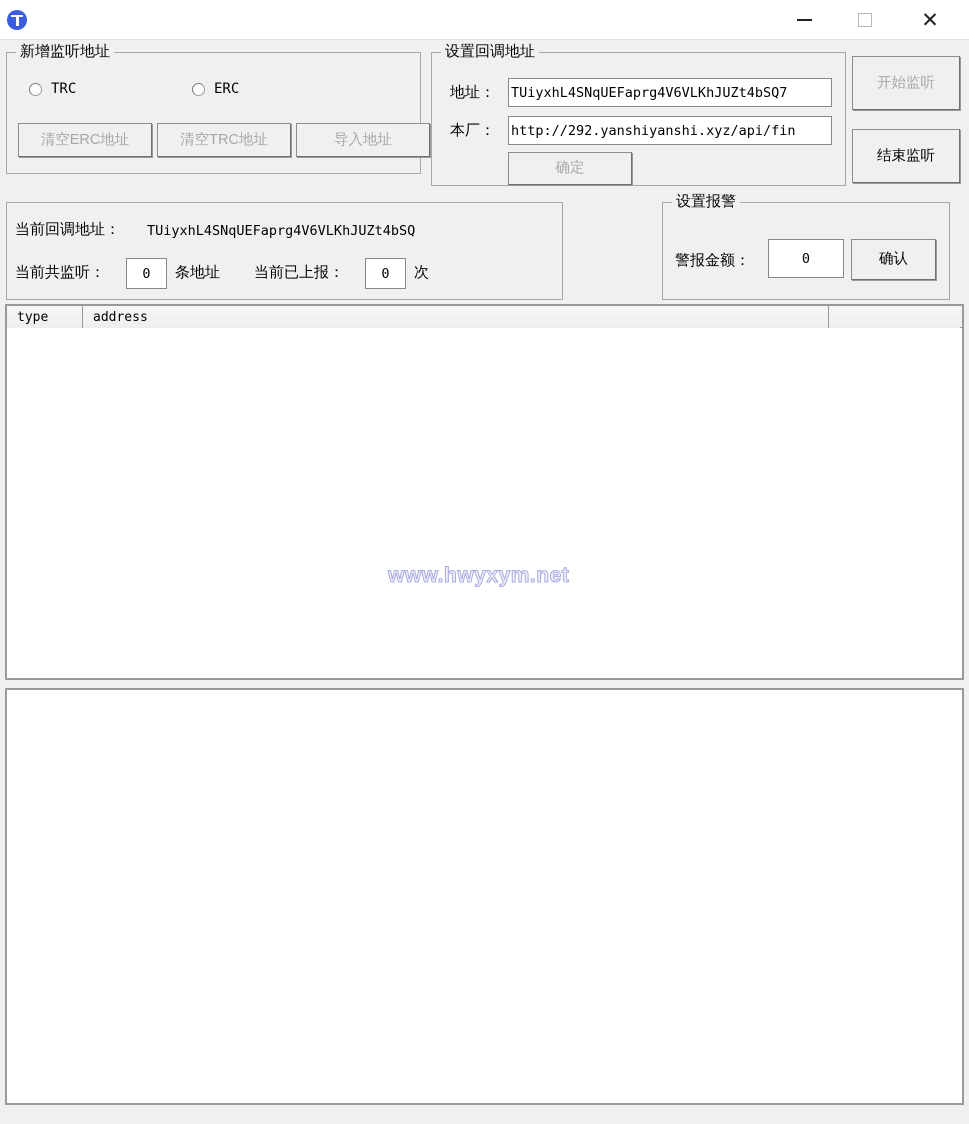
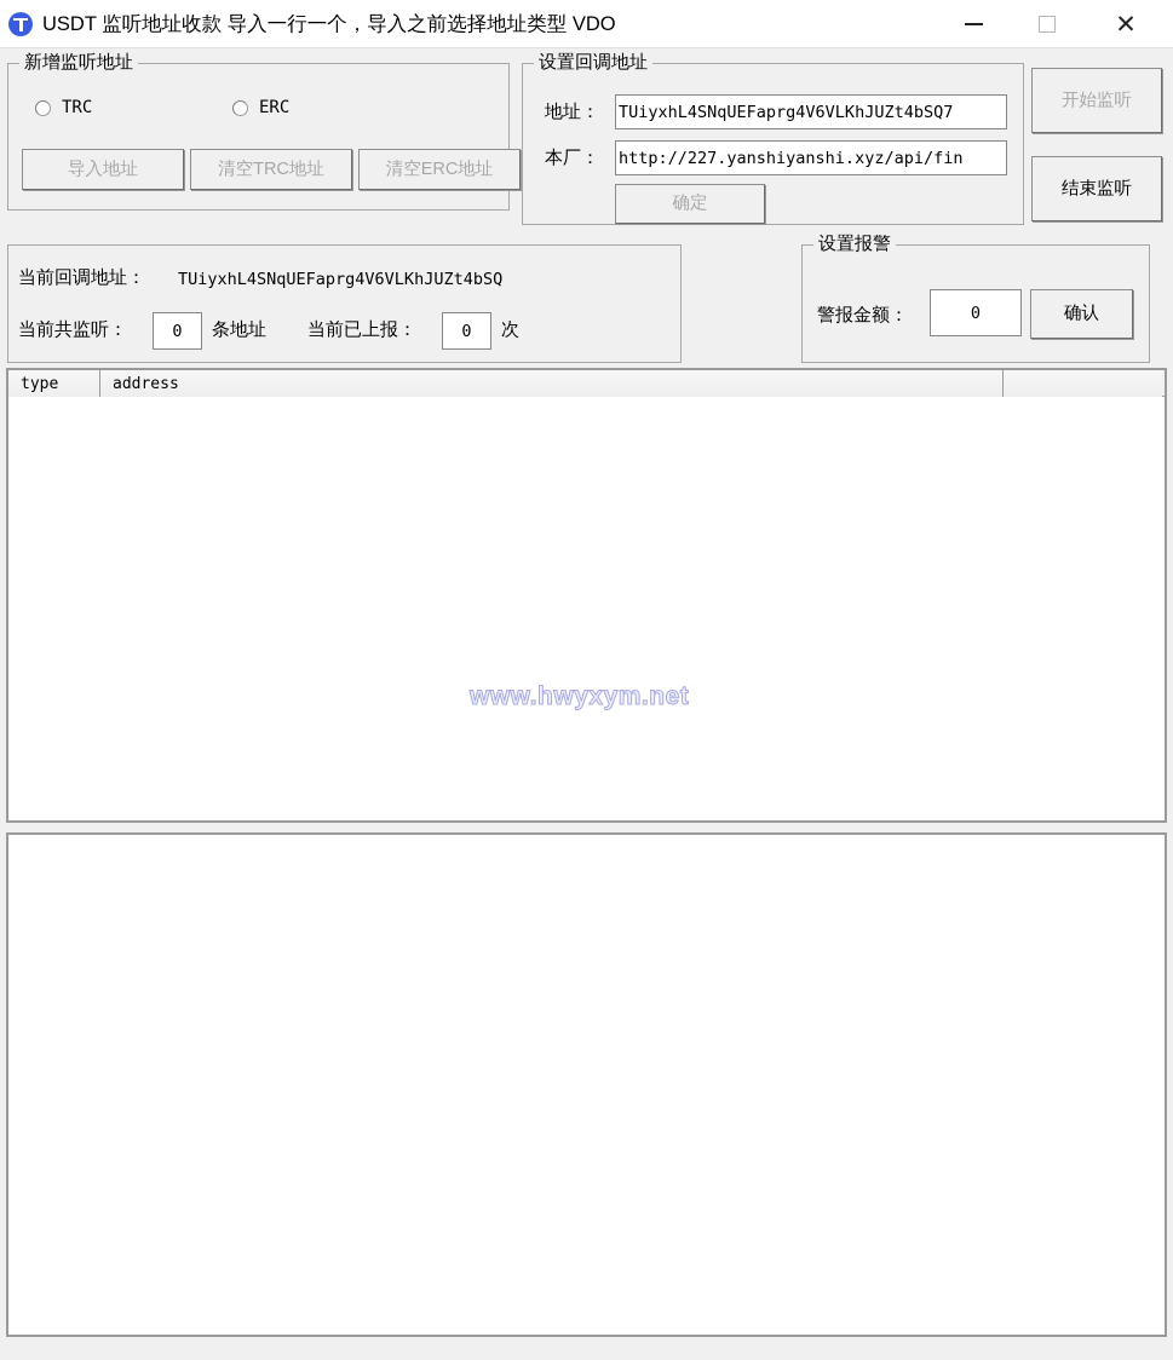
+ USDT 监听地址收款 导入一行一个，导入之前选择地址类型 VDO
  ✕
  新增监听地址
  TRC
  ERC
- 清空ERC地址
+ 导入地址
  清空TRC地址
- 导入地址
+ 清空ERC地址
  设置回调地址
  地址：
  TUiyxhL4SNqUEFaprg4V6VLKhJUZt4bSQ7
  本厂：
- http://292.yanshiyanshi.xyz/api/fin
+ http://227.yanshiyanshi.xyz/api/fin
  确定
  开始监听
  结束监听
  当前回调地址：
  TUiyxhL4SNqUEFaprg4V6VLKhJUZt4bSQ
  当前共监听：
  0
  条地址
  当前已上报：
  0
  次
  设置报警
  警报金额：
  0
  确认
  type
  address
  www.hwyxym.net
